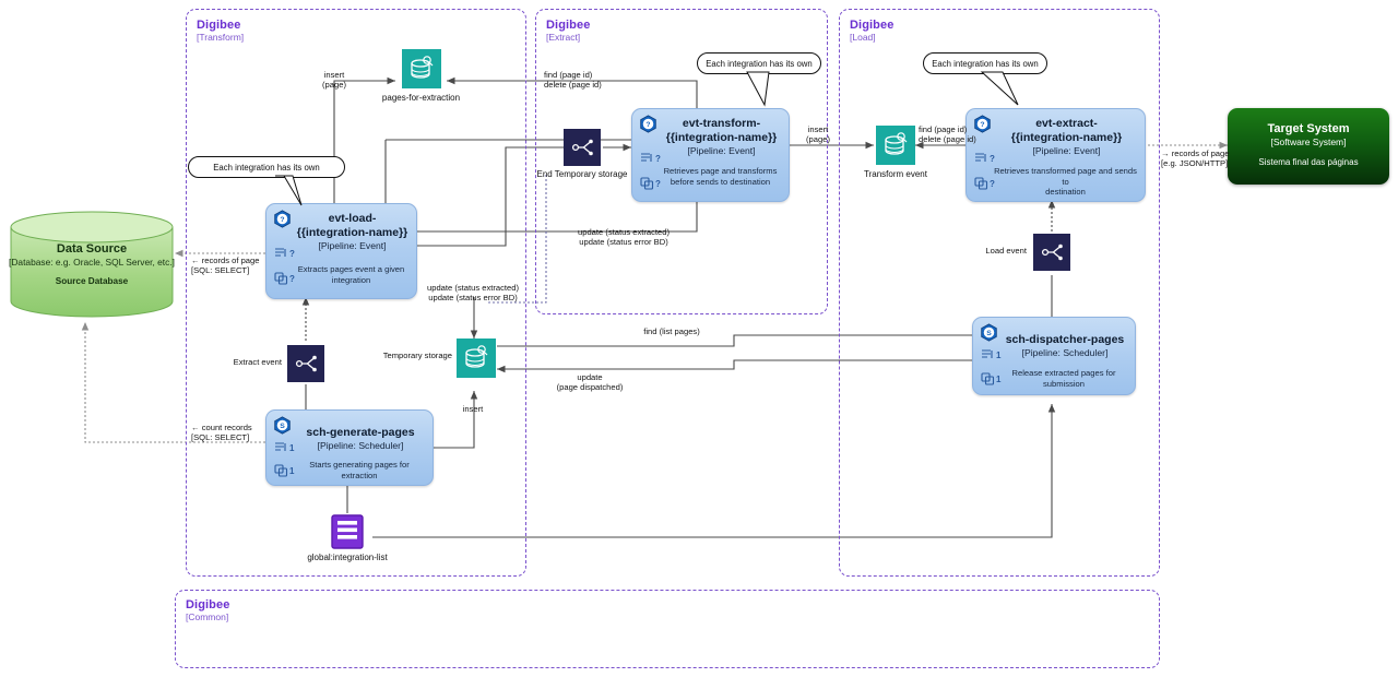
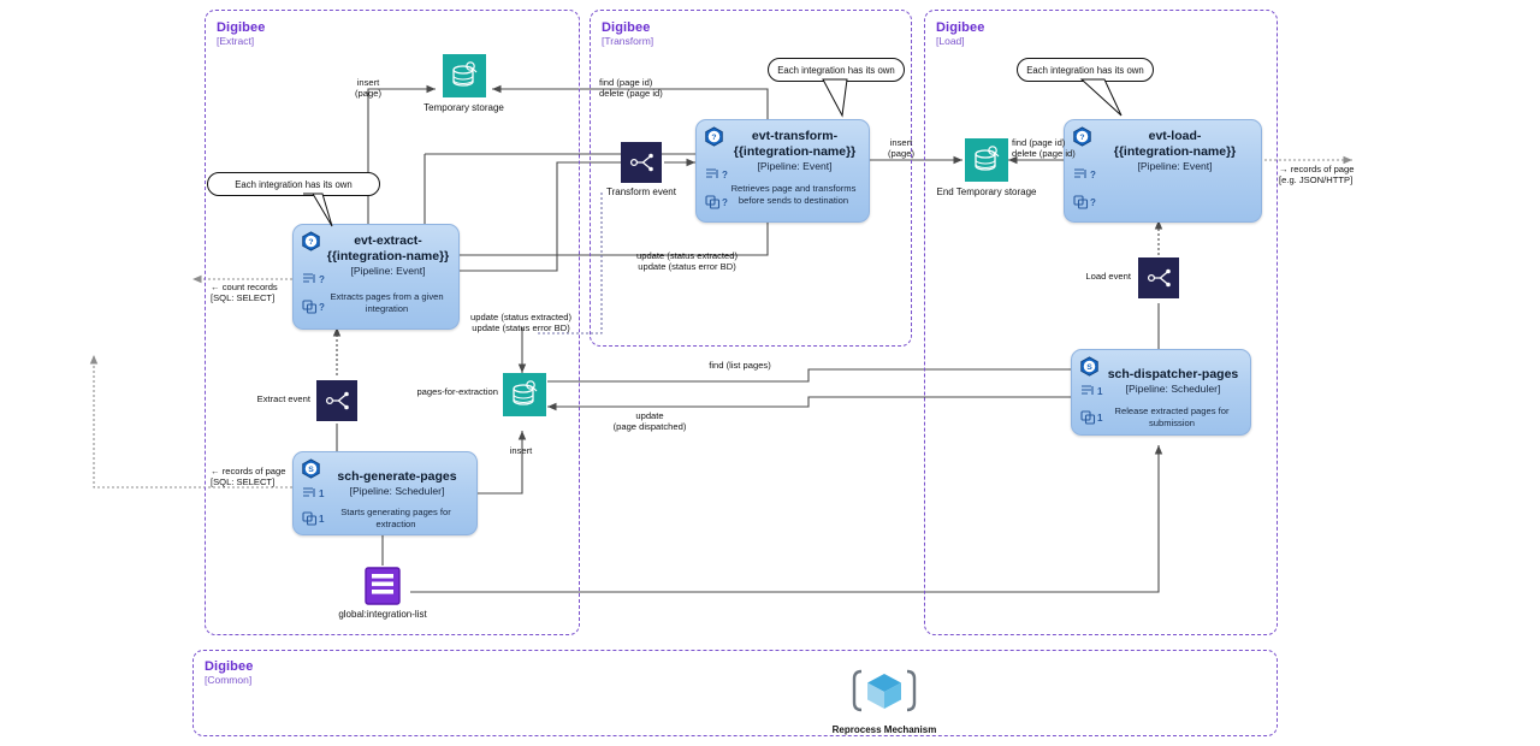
  Digibee
- [Transform]
+ [Extract]
  Digibee
- [Extract]
+ [Transform]
  Digibee
  [Load]
  Digibee
  [Common]
- Data Source
- [Database: e.g. Oracle, SQL Server, etc.]
- Source Database
- Target System
- [Software System]
- Sistema final das páginas
- evt-load-
+ evt-extract-
  {{integration-name}}
  [Pipeline: Event]
- Extracts pages event a given integration
+ Extracts pages from a given integration
  ?
  ?
  evt-transform-
  {{integration-name}}
  [Pipeline: Event]
  Retrieves page and transforms
  before sends to destination
  ?
  ?
- evt-extract-
+ evt-load-
  {{integration-name}}
  [Pipeline: Event]
- Retrieves transformed page and sends to
- destination
  ?
  ?
  sch-generate-pages
  [Pipeline: Scheduler]
  Starts generating pages for extraction
  1
  1
  sch-dispatcher-pages
  [Pipeline: Scheduler]
  Release extracted pages for submission
  1
  1
- pages-for-extraction
+ Temporary storage
- Transform event
+ End Temporary storage
- Temporary storage
+ pages-for-extraction
- End Temporary storage
+ Transform event
  Extract event
  Load event
  global:integration-list
  Each integration has its own
  Each integration has its own
  Each integration has its own
  insert
  (page)
  find (page id)
  delete (page id)
  insert
  (page)
  find (page id)
  delete (page id)
- ← records of page
+ ← count records
  [SQL: SELECT]
- ← count records
+ ← records of page
  [SQL: SELECT]
  → records of page
  [e.g. JSON/HTTP]
  update (status extracted)
  update (status error BD)
  update (status extracted)
  update (status error BD)
  find (list pages)
  update
  (page dispatched)
  insert
+ Reprocess Mechanism
